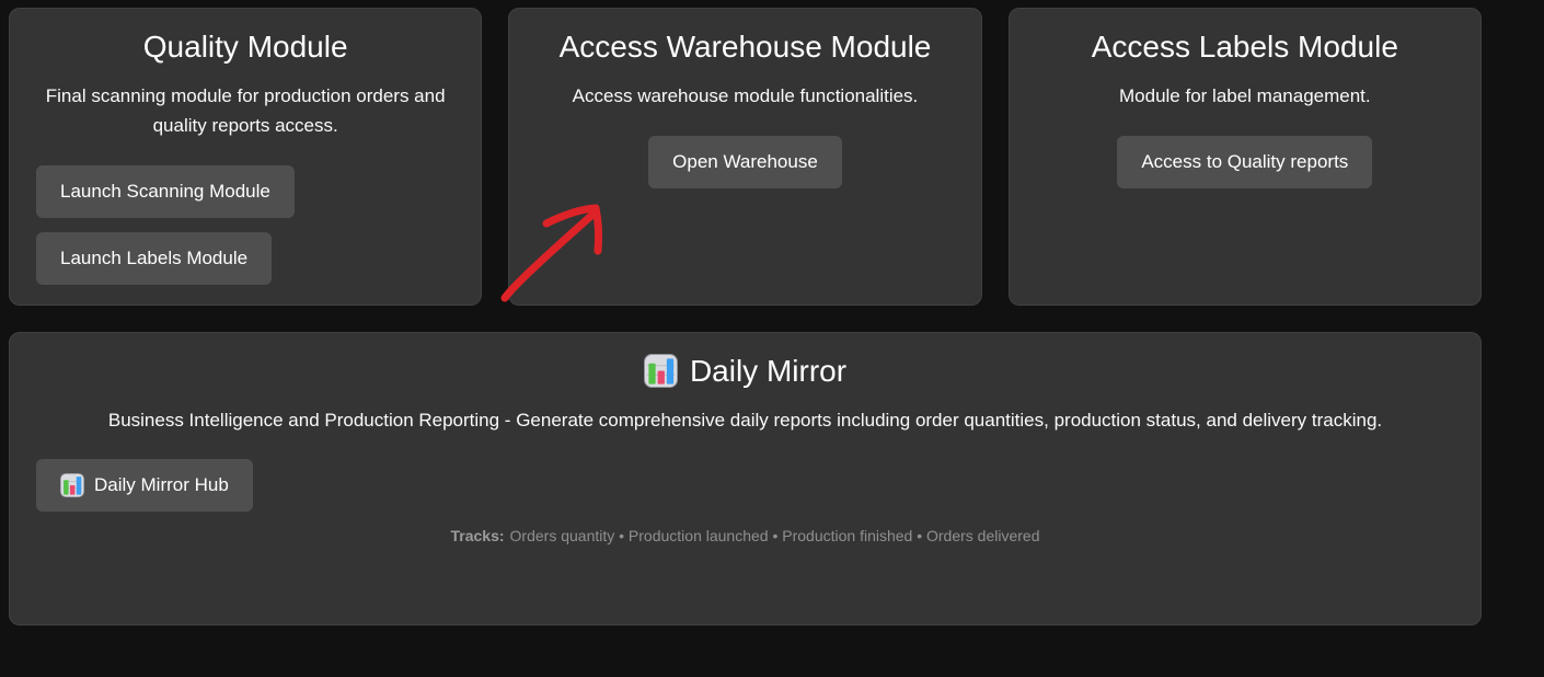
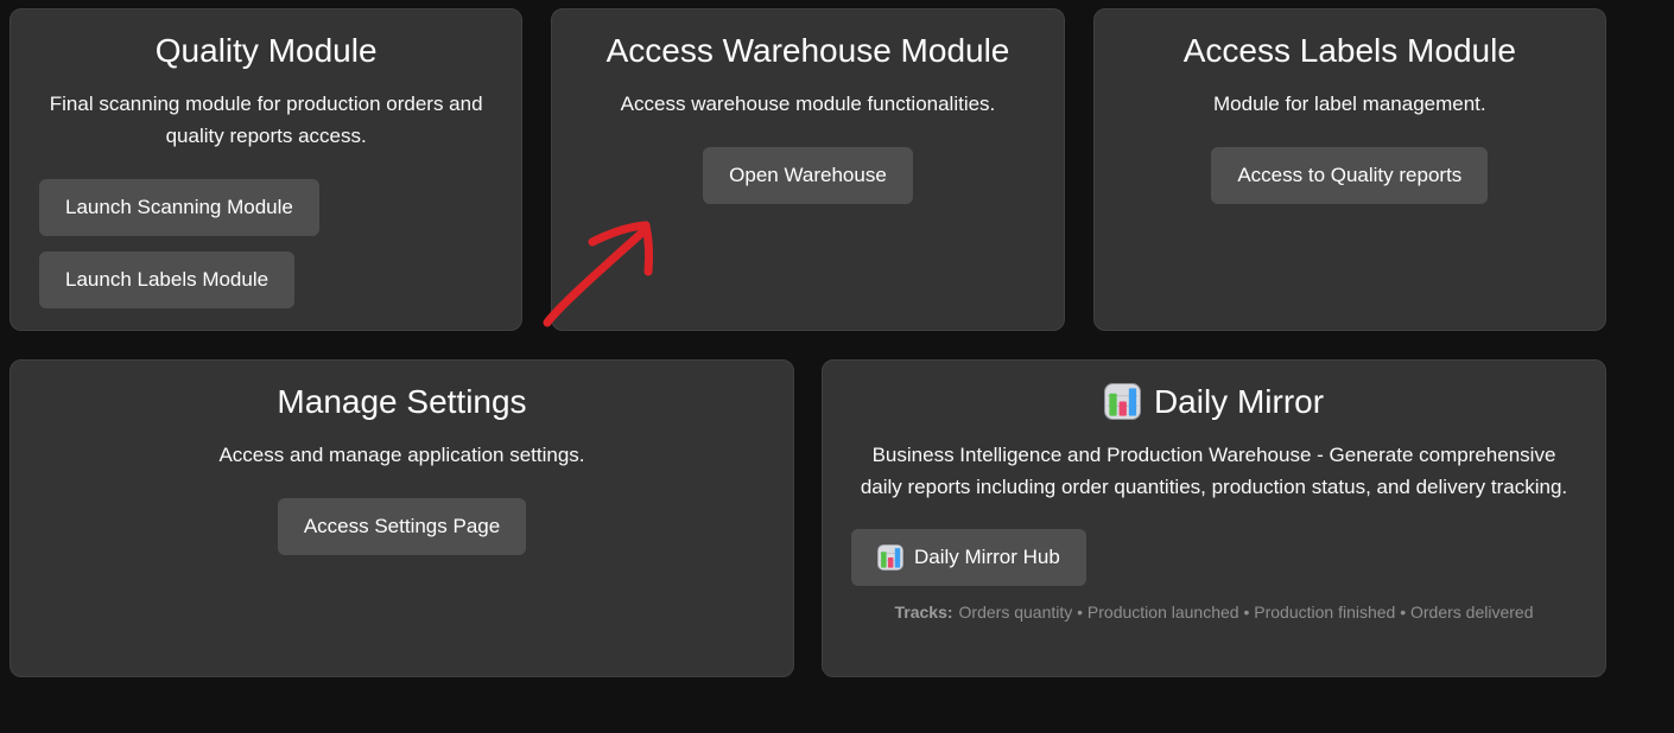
  Quality Module
  Final scanning module for production orders and quality reports access.
  Launch Scanning Module
  Launch Labels Module
  Access Warehouse Module
  Access warehouse module functionalities.
  Open Warehouse
  Access Labels Module
  Module for label management.
  Access to Quality reports
+ Manage Settings
+ Access and manage application settings.
+ Access Settings Page
  Daily Mirror
- Business Intelligence and Production Reporting - Generate comprehensive daily reports including order quantities, production status, and delivery tracking.
+ Business Intelligence and Production Warehouse - Generate comprehensive daily reports including order quantities, production status, and delivery tracking.
  Daily Mirror Hub
  Tracks: Orders quantity • Production launched • Production finished • Orders delivered
